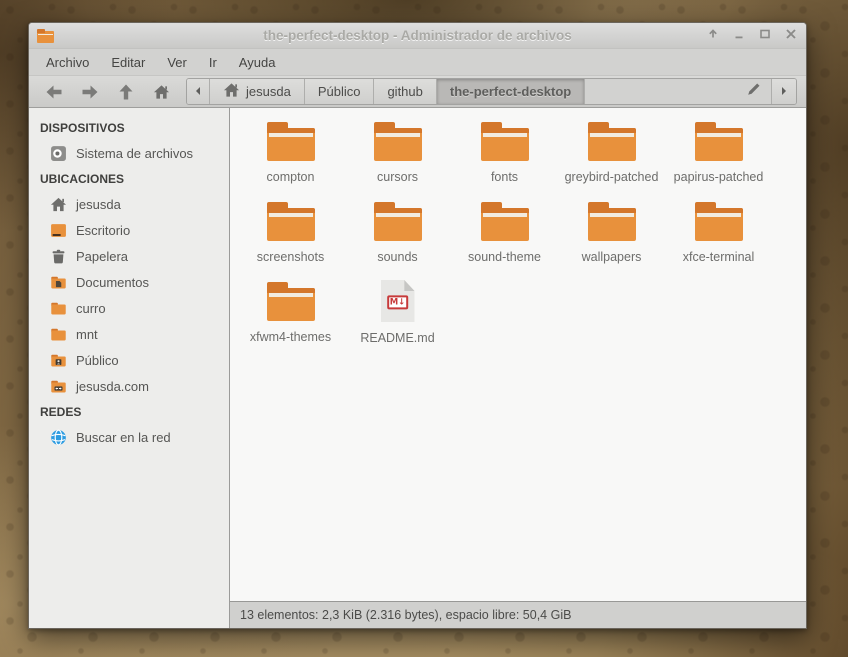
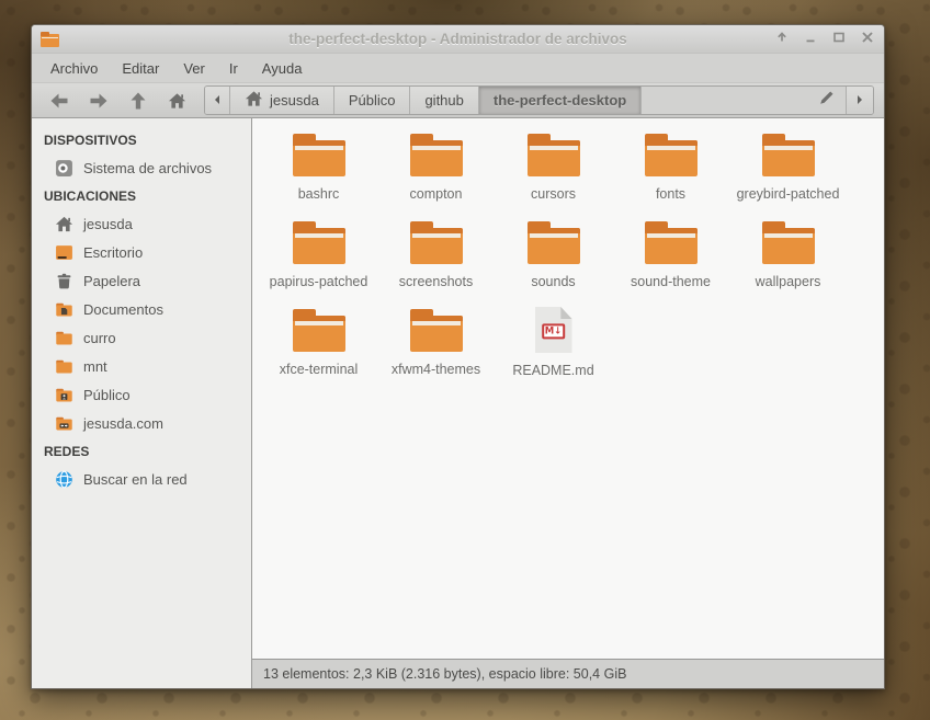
  the-perfect-desktop - Administrador de archivos
  Archivo
  Editar
  Ver
  Ir
  Ayuda
  jesusda
  Público
  github
  the-perfect-desktop
  DISPOSITIVOS
  Sistema de archivos
  UBICACIONES
  jesusda
  Escritorio
  Papelera
  Documentos
  curro
  mnt
  Público
  jesusda.com
  REDES
  Buscar en la red
+ bashrc
  compton
  cursors
  fonts
  greybird-patched
  papirus-patched
  screenshots
  sounds
  sound-theme
  wallpapers
  xfce-terminal
  xfwm4-themes
  M↓
  README.md
  13 elementos: 2,3 KiB (2.316 bytes), espacio libre: 50,4 GiB
